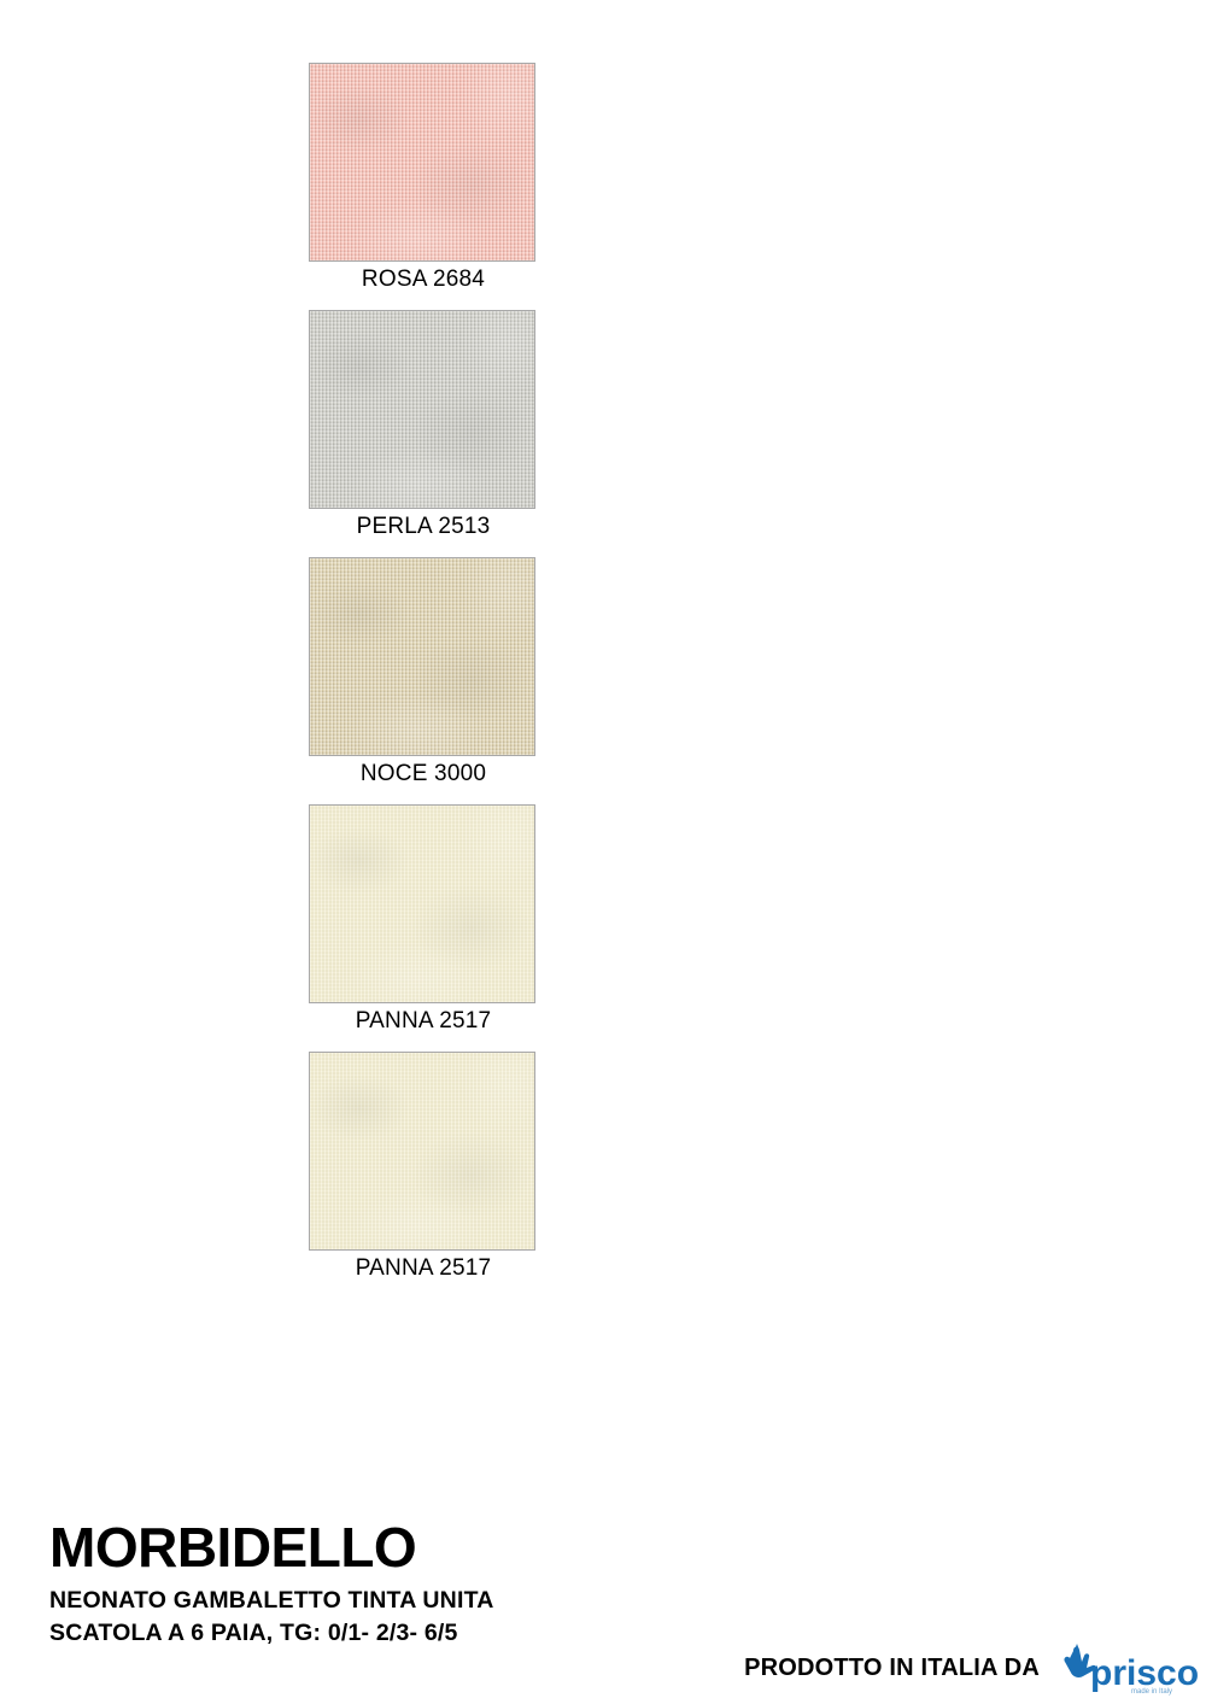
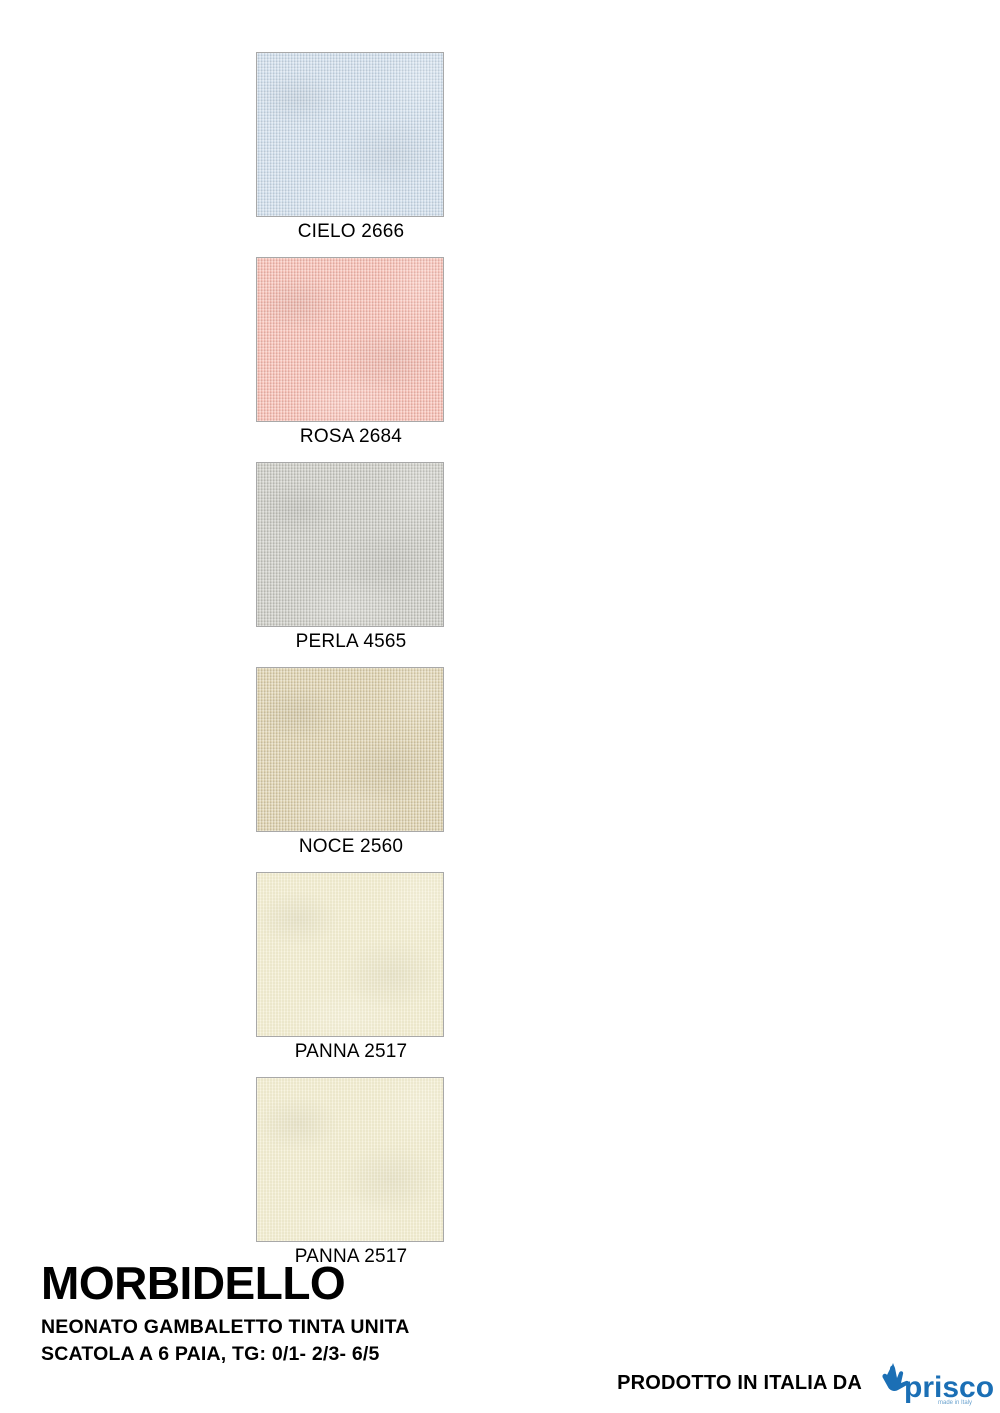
+ CIELO 2666
  ROSA 2684
- PERLA 2513
+ PERLA 4565
- NOCE 3000
+ NOCE 2560
  PANNA 2517
  PANNA 2517
  MORBIDELLO
  NEONATO GAMBALETTO TINTA UNITA
  SCATOLA A 6 PAIA, TG: 0/1- 2/3- 6/5
  PRODOTTO IN ITALIA DA
  prisco
